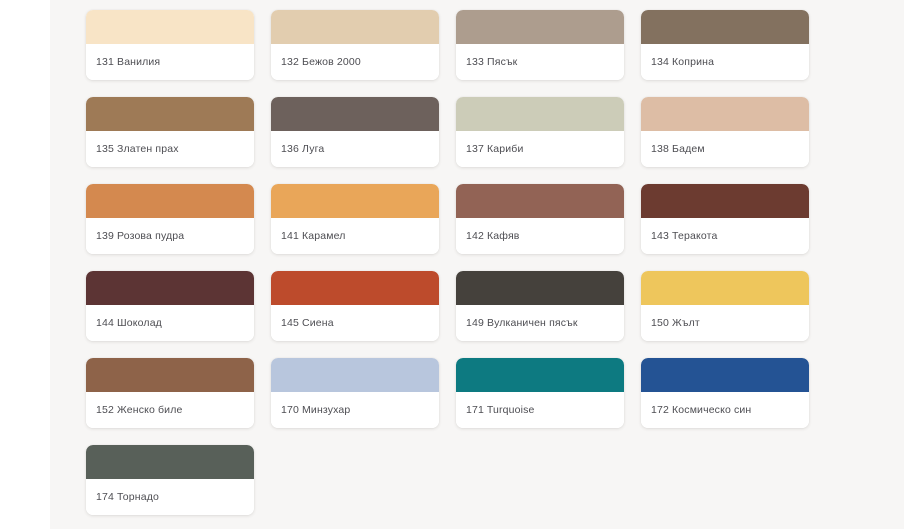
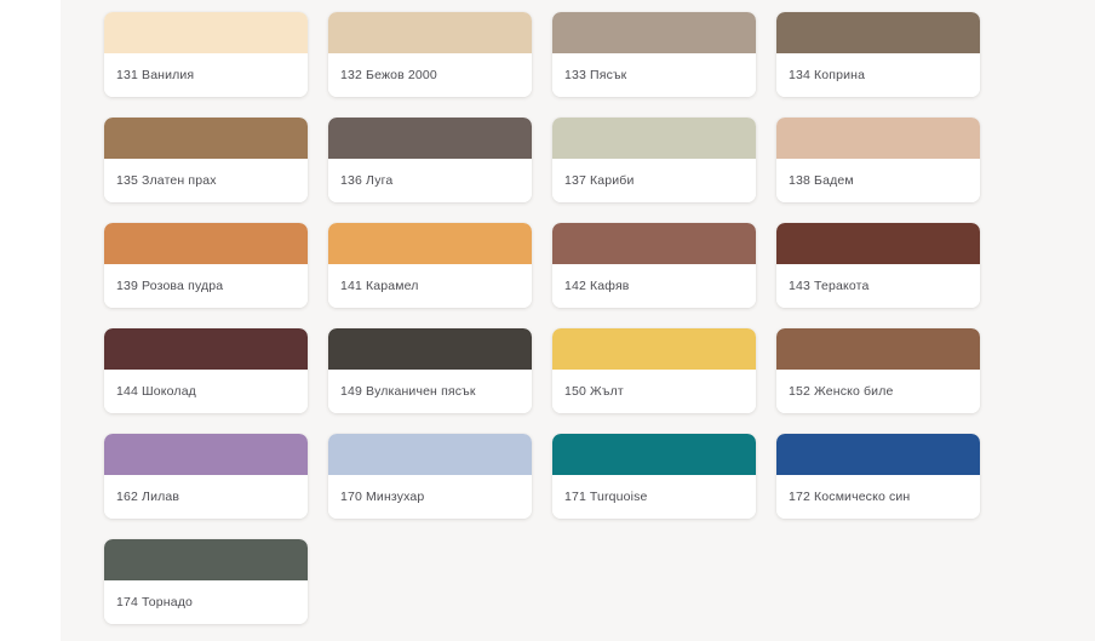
  131 Ванилия
  132 Бежов 2000
  133 Пясък
  134 Коприна
  135 Златен прах
  136 Луга
  137 Кариби
  138 Бадем
  139 Розова пудра
  141 Карамел
  142 Кафяв
  143 Теракота
  144 Шоколад
- 145 Сиена
  149 Вулканичен пясък
  150 Жълт
  152 Женско биле
+ 162 Лилав
  170 Минзухар
  171 Turquoise
  172 Космическо син
  174 Торнадо
